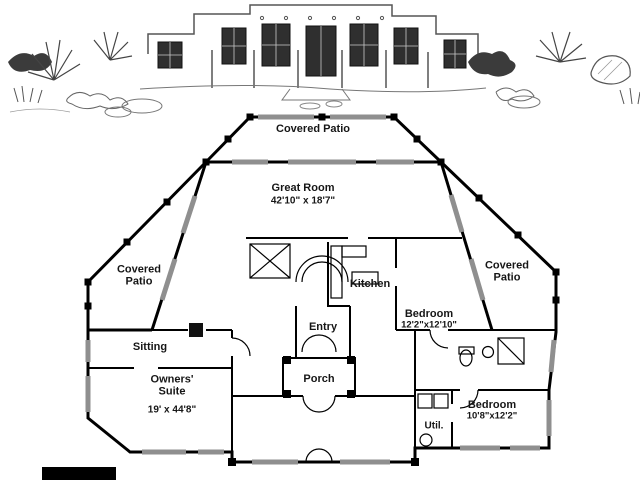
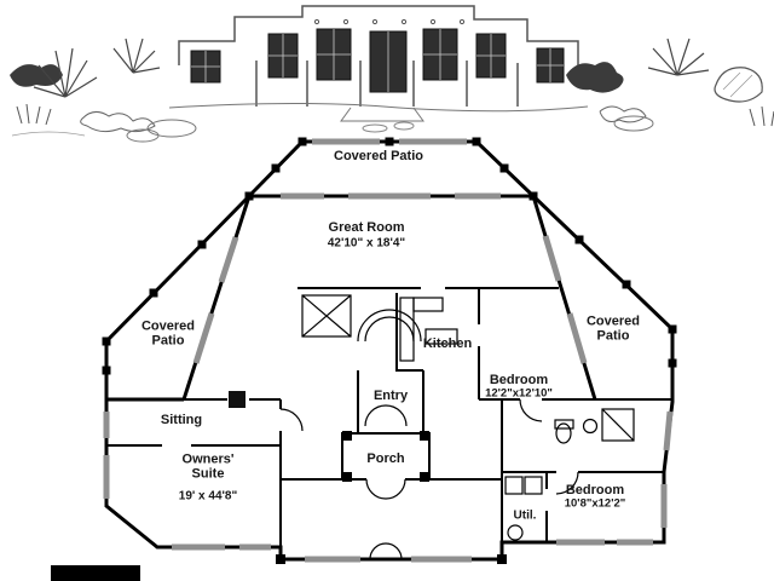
  Covered Patio
  Great Room
- 42'10" x 18'7"
+ 42'10" x 18'4"
  Covered Patio
  Covered Patio
  Kitchen
  Bedroom
  12'2"x12'10"
  Sitting
  Entry
  Owners' Suite
  19' x 44'8"
  Porch
  Util.
  Bedroom
  10'8"x12'2"
